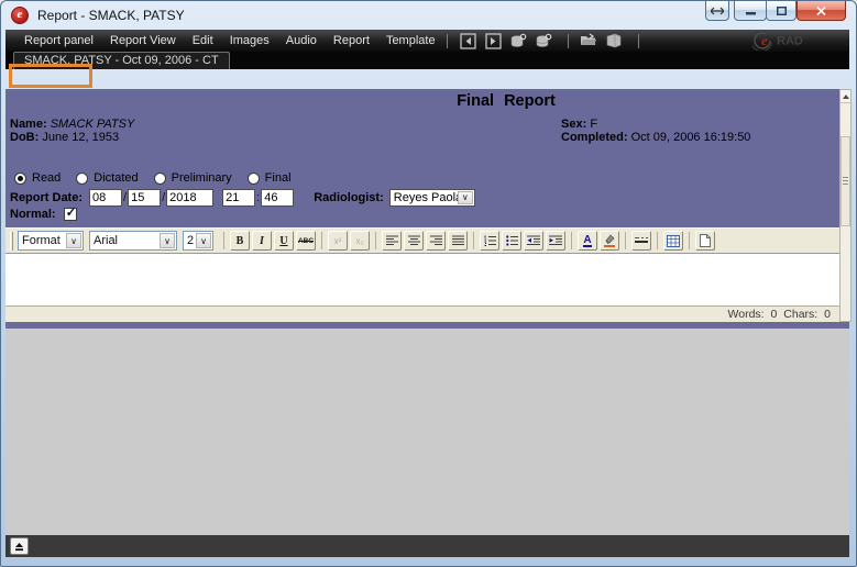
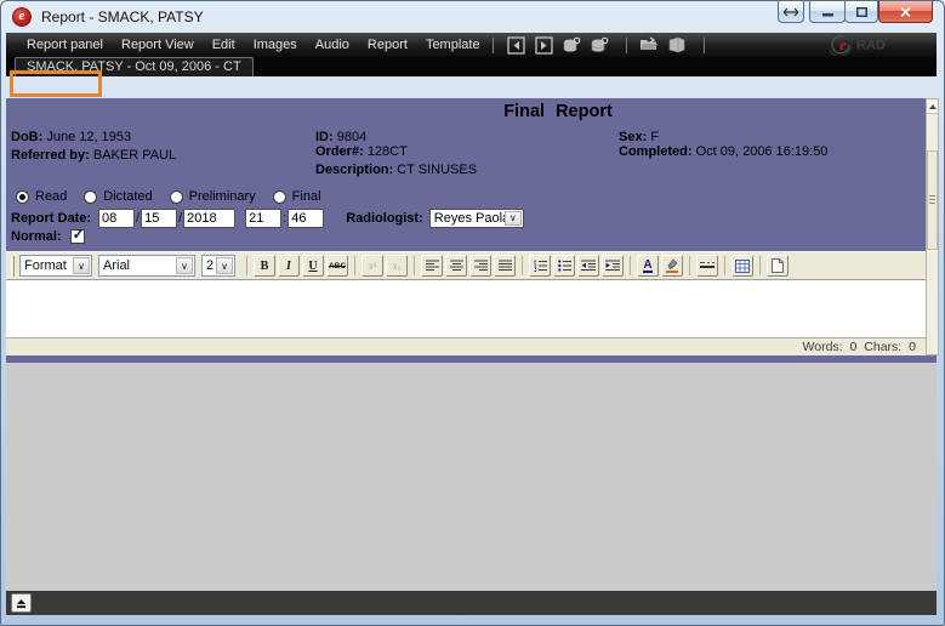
  e
  Report - SMACK, PATSY
  Report panel
  Report View
  Edit
  Images
  Audio
  Report
  Template
  e
  RAD
  SMACK, PATSY - Oct 09, 2006 - CT
  Final Report
- Name: SMACK PATSY
  DoB: June 12, 1953
+ Referred by: BAKER PAUL
+ ID: 9804
+ Order#: 128CT
+ Description: CT SINUSES
  Sex: F
  Completed: Oct 09, 2006 16:19:50
  Read
  Dictated
  Preliminary
  Final
  Report Date:
  08
  /
  15
  /
  2018
  21
  :
  46
  Radiologist:
  Reyes Paol
  ∨
  Normal:
  ✓
  Format
  ∨
  Arial
  ∨
  2
  ∨
  B
  I
  U
  x²
  x₂
  A
  Words: 0 Chars: 0
